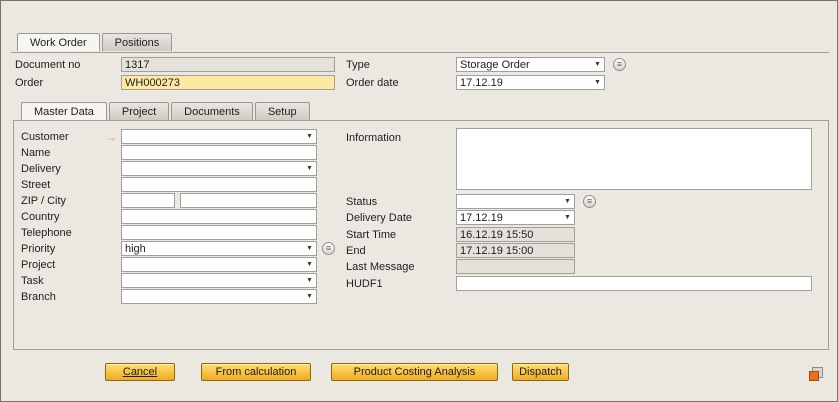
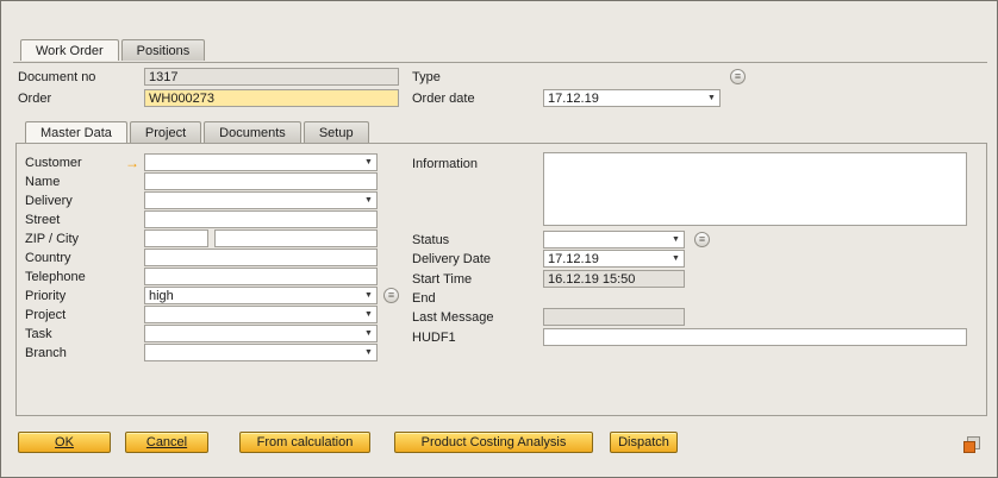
  Work Order
  Positions
  Document no
  1317
  Order
  WH000273
  Type
- Storage Order
  ≡
  Order date
  17.12.19
  Master Data
  Project
  Documents
  Setup
  Customer
  →
  Name
  Delivery
  Street
  ZIP / City
  Country
  Telephone
  Priority
  high
  ≡
  Project
  Task
  Branch
  Information
  Status
  ≡
  Delivery Date
  17.12.19
  Start Time
  16.12.19 15:50
  End
- 17.12.19 15:00
  Last Message
  HUDF1
+ OK
  Cancel
  From calculation
  Product Costing Analysis
  Dispatch
